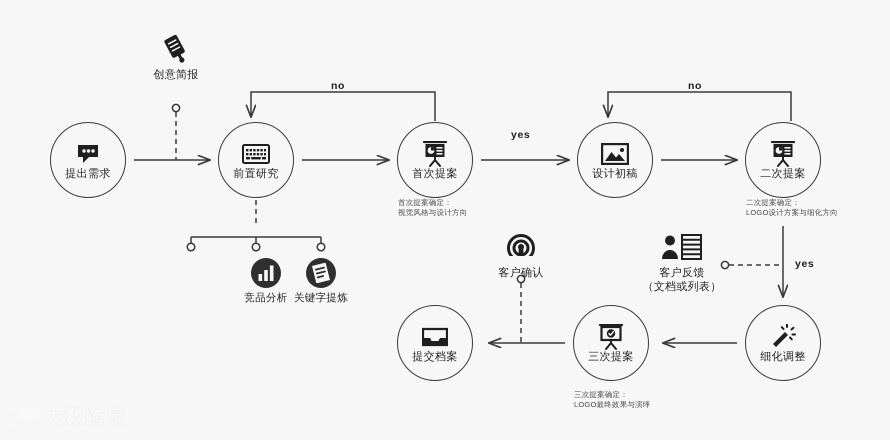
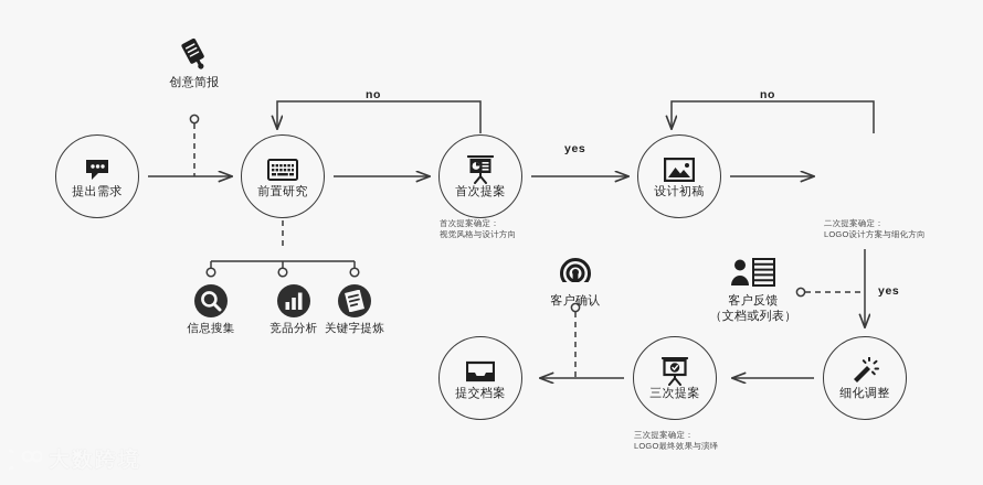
  提出需求
  前置研究
  首次提案
  设计初稿
- 二次提案
  细化调整
  三次提案
  提交档案
  首次提案确定：
  视觉风格与设计方向
  二次提案确定：
  LOGO设计方案与细化方向
  三次提案确定：
  LOGO最终效果与演绎
  创意简报
  客户确认
  客户反馈
  （文档或列表）
+ 信息搜集
  竞品分析
  关键字提炼
  no
  no
  yes
  yes
